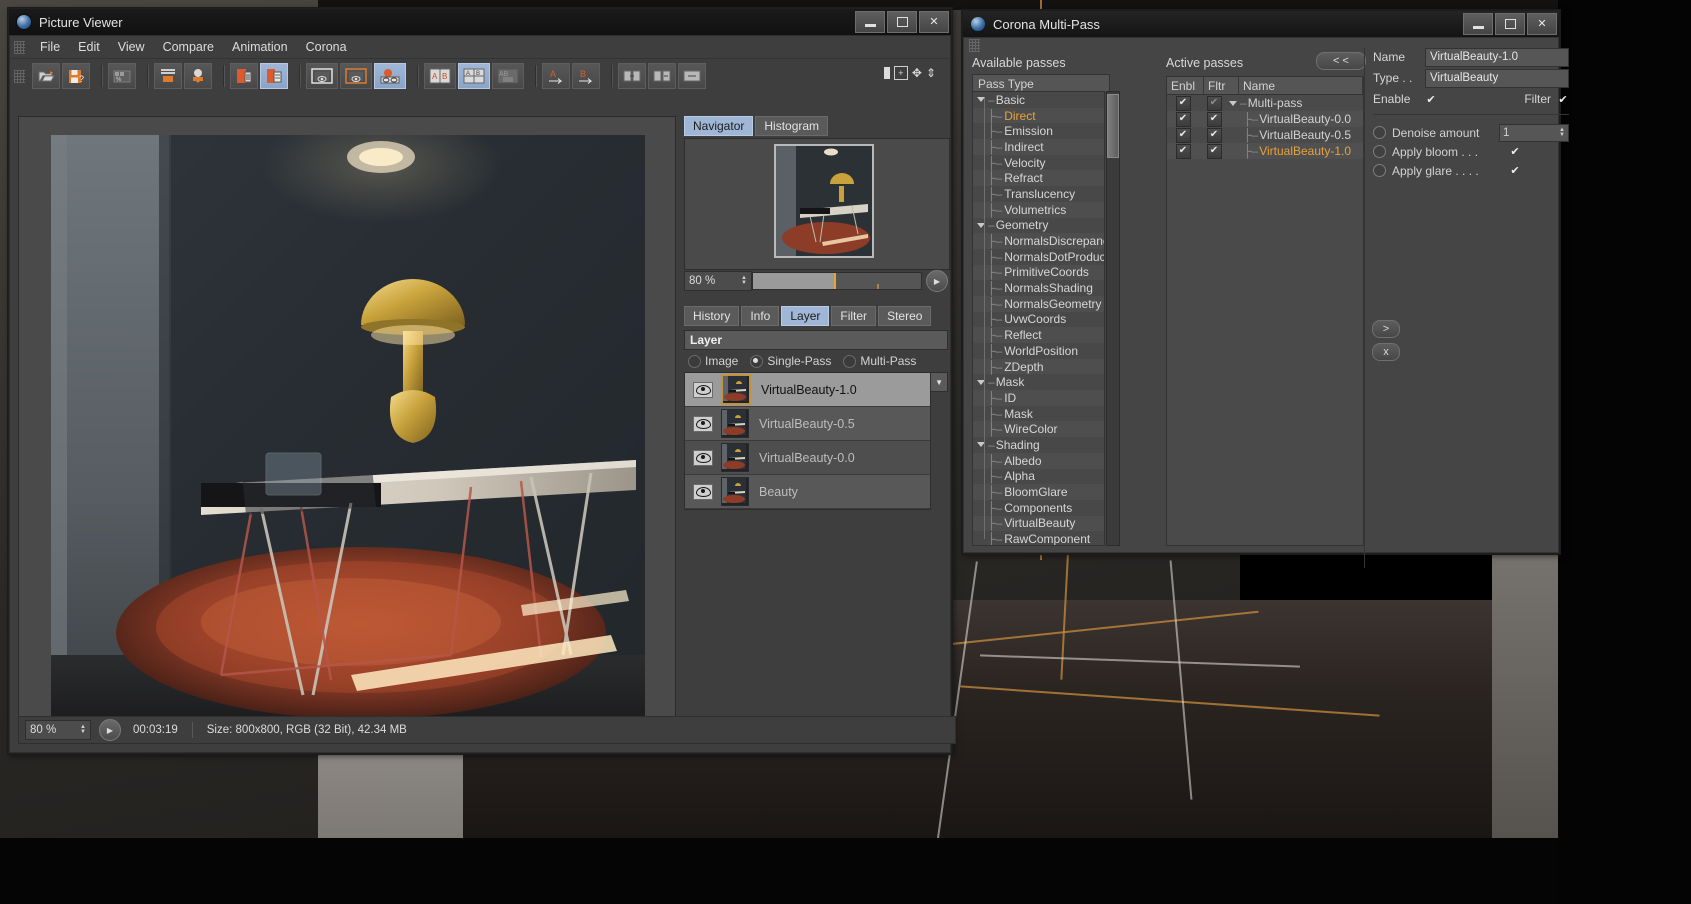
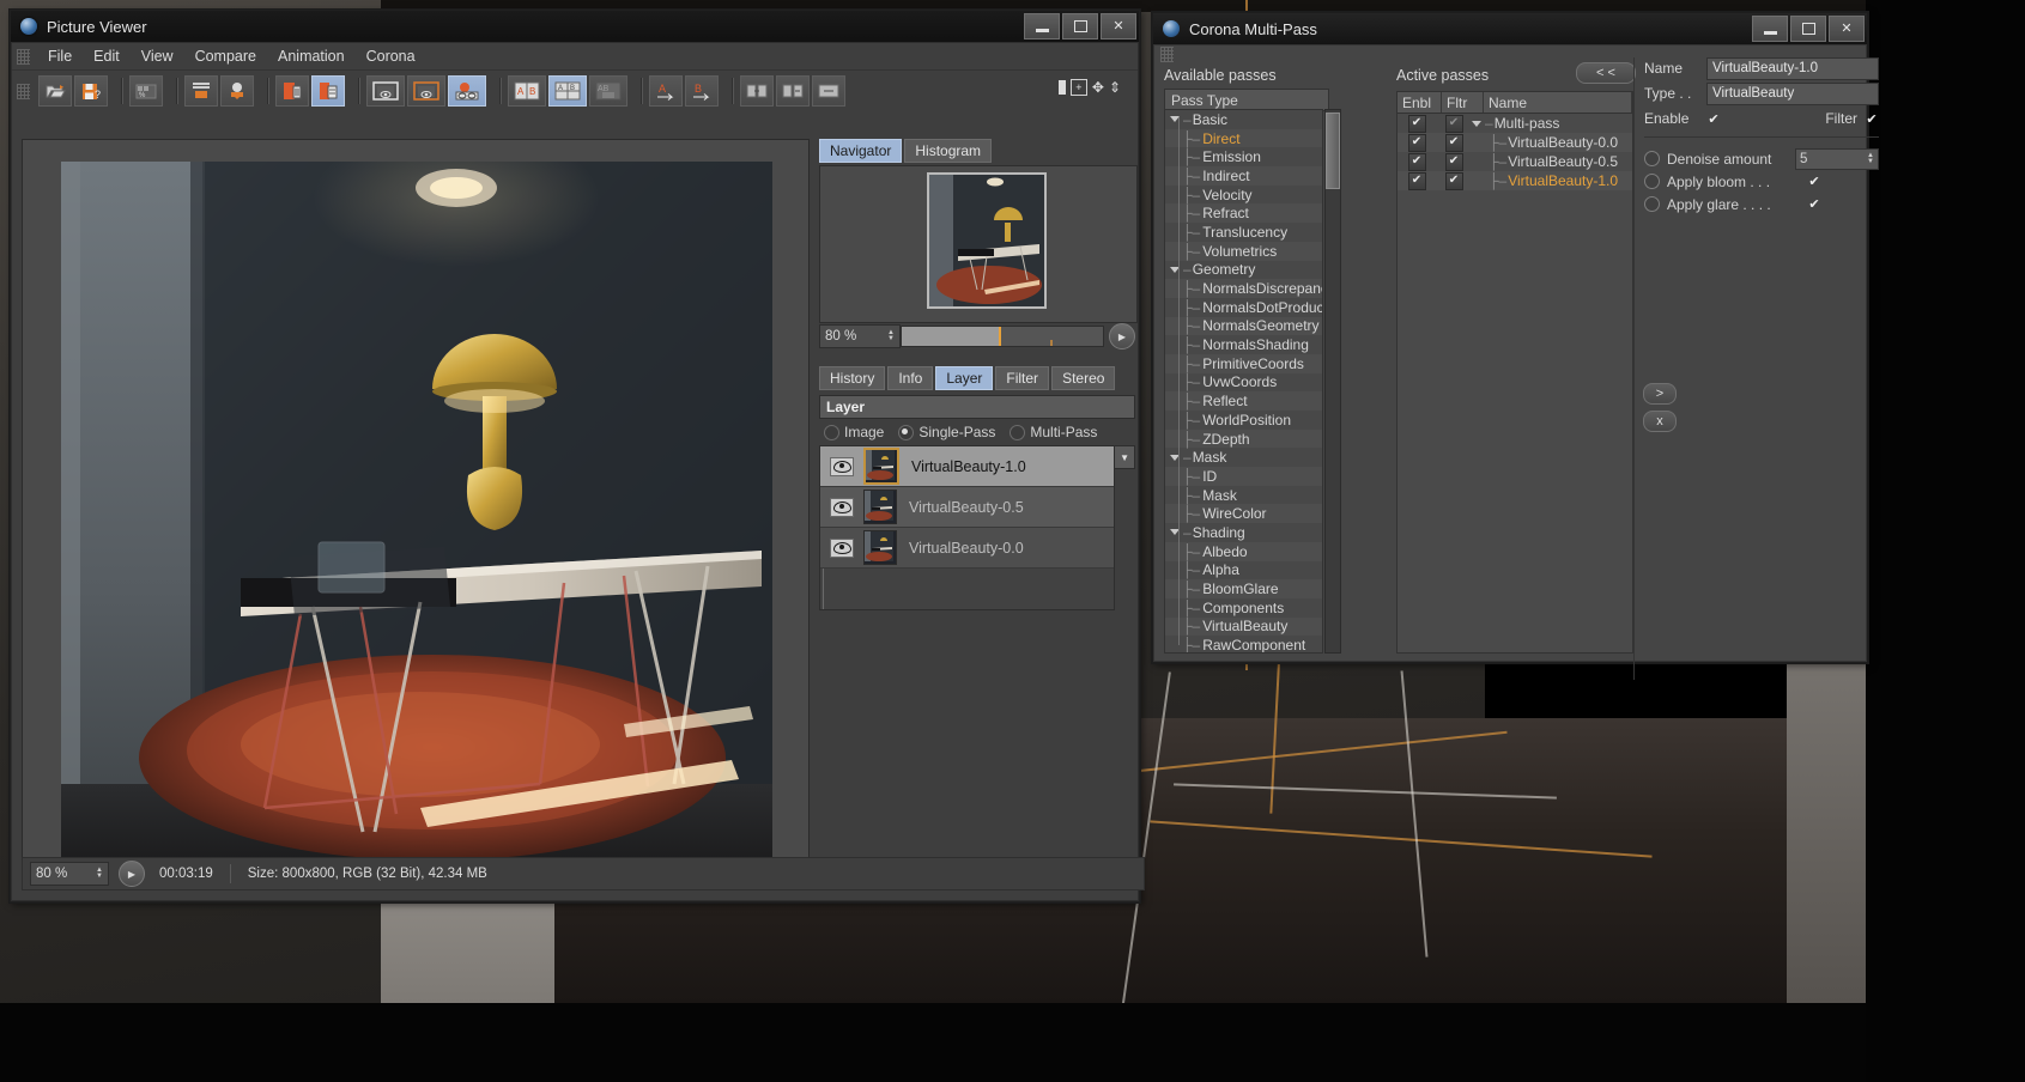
  Picture Viewer
  ✕
  File
  Edit
  View
  Compare
  Animation
  Corona
  +
  ✥
  ⇕
  ?
  A
  B
  A
  B
  Navigator
  Histogram
  80 %
  ▶
  History
  Info
  Layer
  Filter
  Stereo
  Layer
  Image
  Single-Pass
  Multi-Pass
  ▼
  VirtualBeauty-1.0
  VirtualBeauty-0.5
  VirtualBeauty-0.0
- Beauty
  80 %
  ▶
  00:03:19
  Size: 800x800, RGB (32 Bit), 42.34 MB
  Corona Multi-Pass
  ✕
  Available passes
  Pass Type
  –
  Basic
  ├–
  Direct
  ├–
  Emission
  ├–
  Indirect
  ├–
  Velocity
  ├–
  Refract
  ├–
  Translucency
  ├–
  Volumetrics
  –
  Geometry
  ├–
  NormalsDiscrepan
  ├–
  NormalsDotProduc
  ├–
- PrimitiveCoords
+ NormalsGeometry
  ├–
  NormalsShading
  ├–
- NormalsGeometry
+ PrimitiveCoords
  ├–
  UvwCoords
  ├–
  Reflect
  ├–
  WorldPosition
  ├–
  ZDepth
  –
  Mask
  ├–
  ID
  ├–
  Mask
  ├–
  WireColor
  –
  Shading
  ├–
  Albedo
  ├–
  Alpha
  ├–
  BloomGlare
  ├–
  Components
  ├–
  VirtualBeauty
  ├–
  RawComponent
  Active passes
  < <
  Enbl
  Fltr
  Name
  ✔
  ✔
  –
  Multi-pass
  ✔
  ✔
  ├–
  VirtualBeauty-0.0
  ✔
  ✔
  ├–
  VirtualBeauty-0.5
  ✔
  ✔
  ├–
  VirtualBeauty-1.0
  >
  x
  Name
  VirtualBeauty-1.0
  Type . .
  VirtualBeauty
  Enable
  ✔
  Filter
  ✔
  Denoise amount
- 1
+ 5
  Apply bloom . . .
  ✔
  Apply glare . . . .
  ✔
